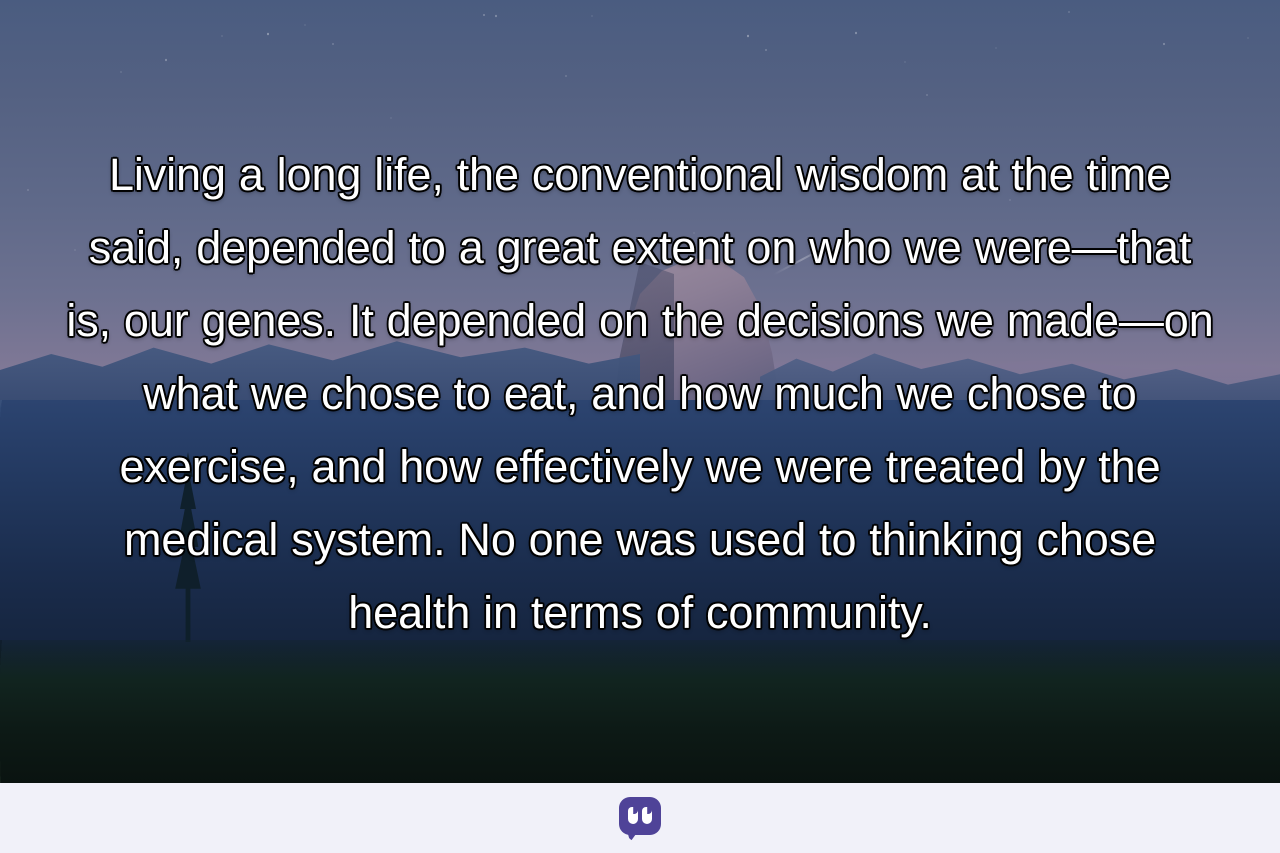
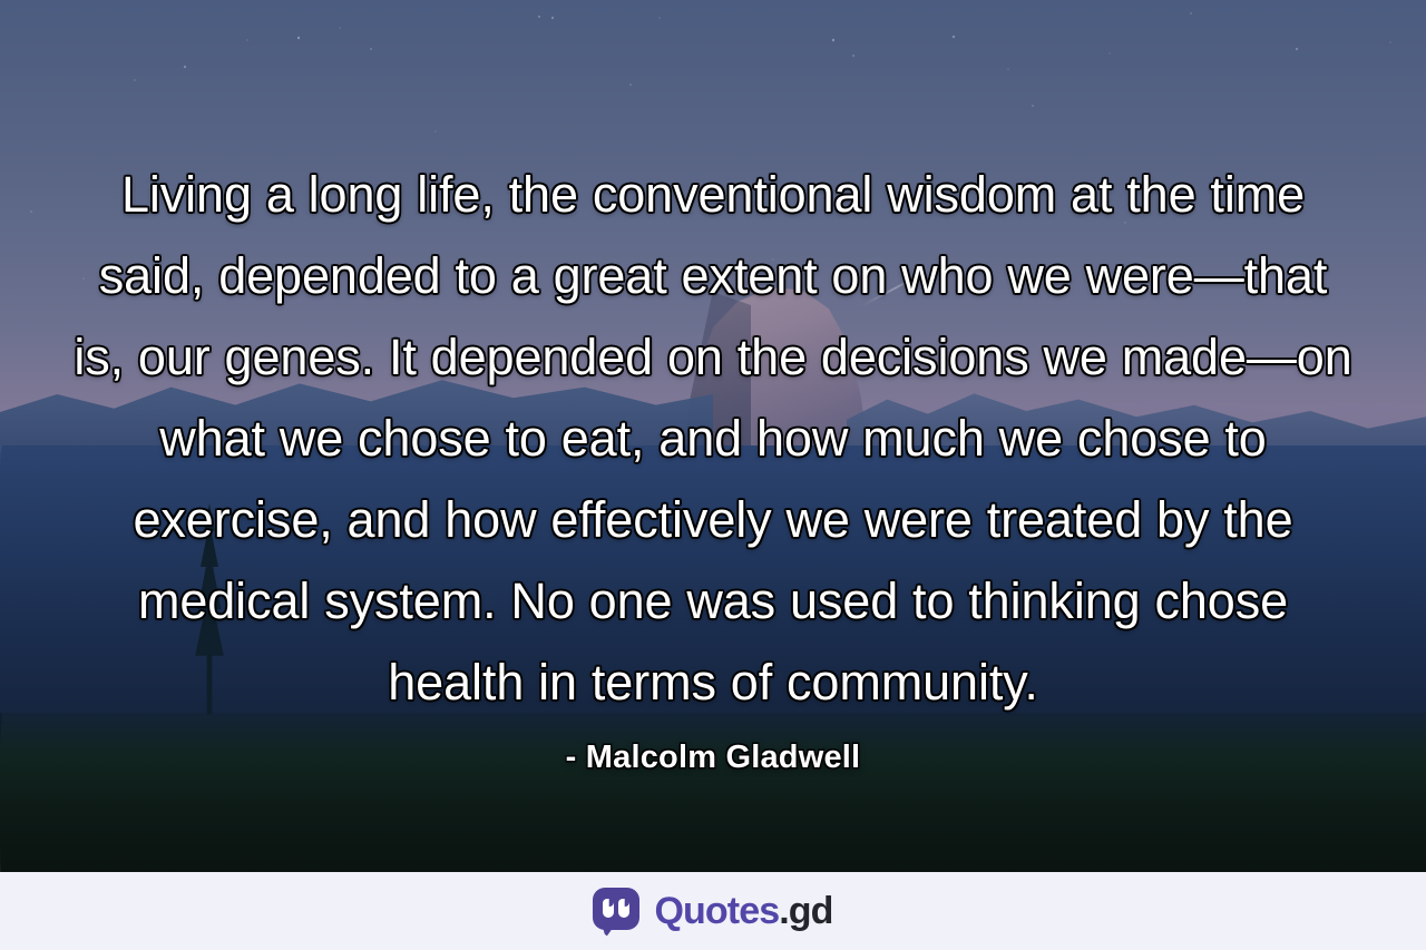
  Living a long life, the conventional wisdom at the time said, depended to a great extent on who we were—that is, our genes. It depended on the decisions we made—on what we chose to eat, and how much we chose to exercise, and how effectively we were treated by the medical system. No one was used to thinking chose health in terms of community.
+ - Malcolm Gladwell
+ Quotes.gd
